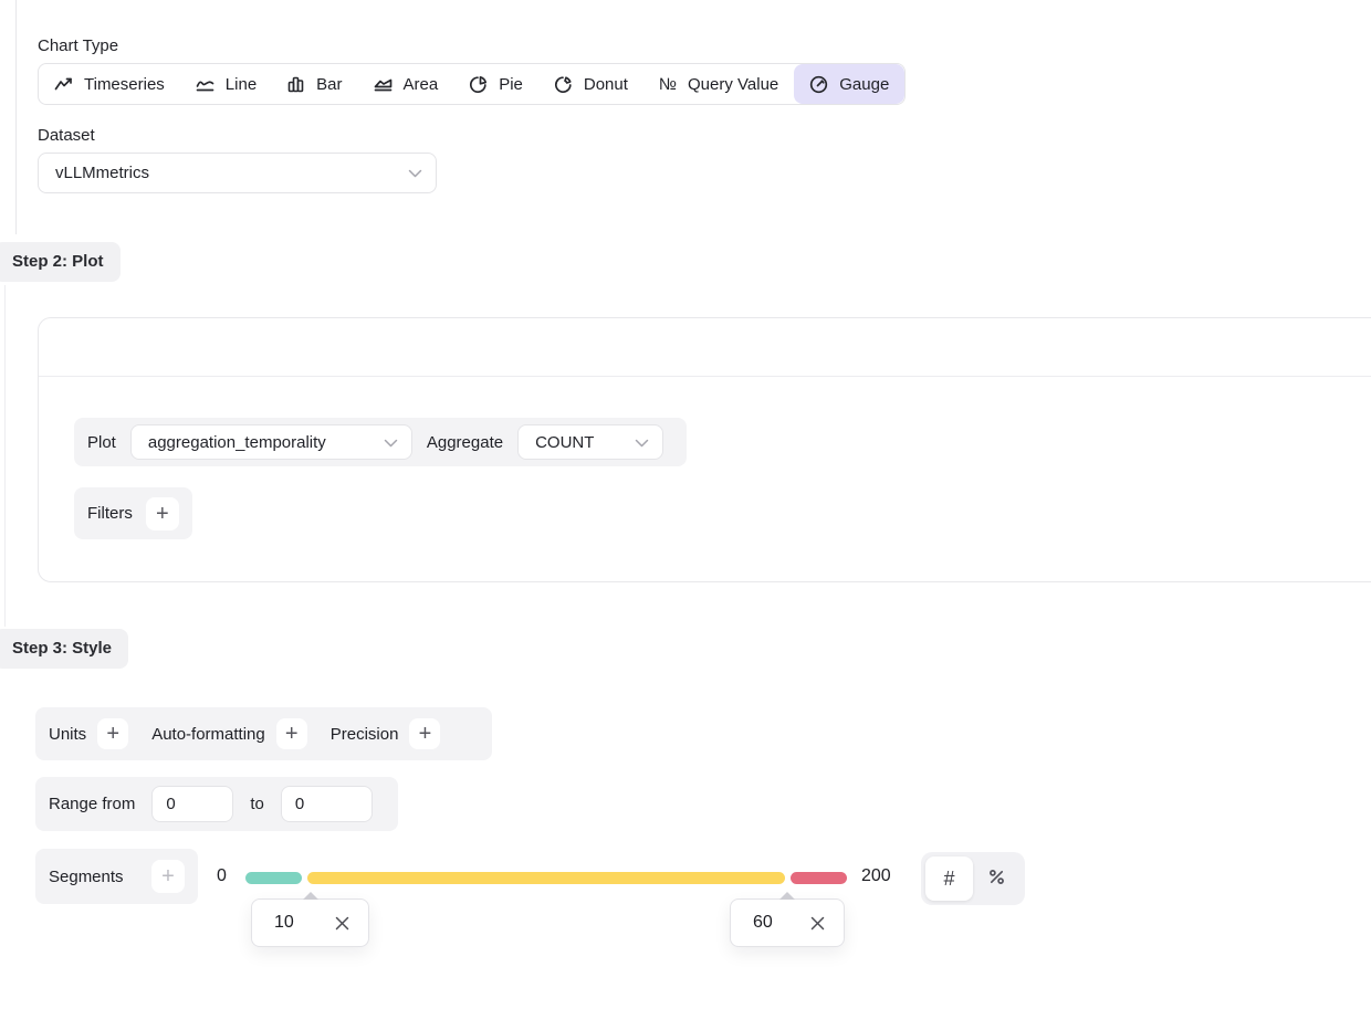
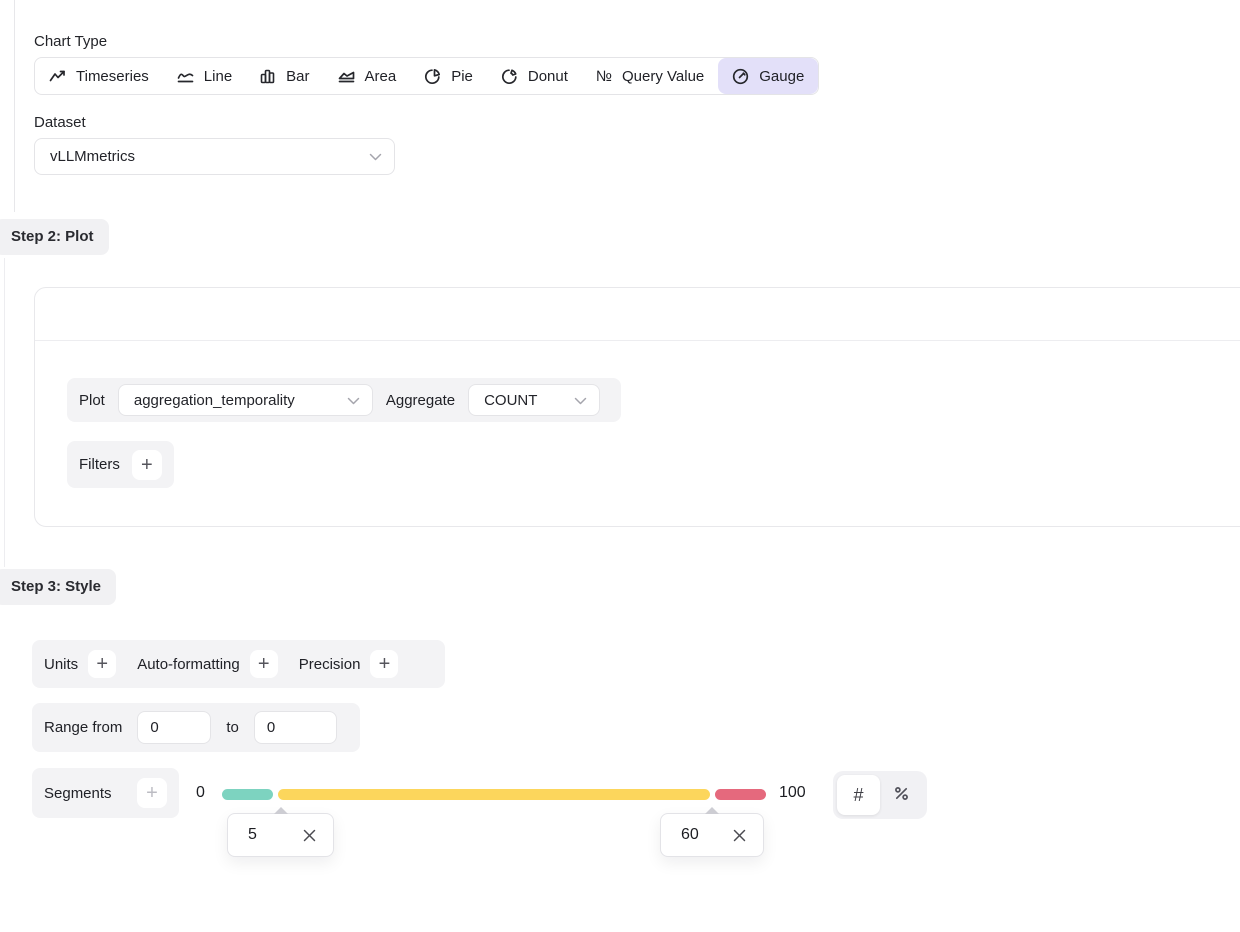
  Chart Type
  Timeseries
  Line
  Bar
  Area
  Pie
  Donut
  №
  Query Value
  Gauge
  Dataset
  vLLMmetrics
  Step 2: Plot
  Plot
  aggregation_temporality
  Aggregate
  COUNT
  Filters
  +
  Step 3: Style
  Units
  +
  Auto-formatting
  +
  Precision
  +
  Range from
  0
  to
  0
  Segments
  +
  0
- 200
+ 100
  #
- 10
+ 5
  60
